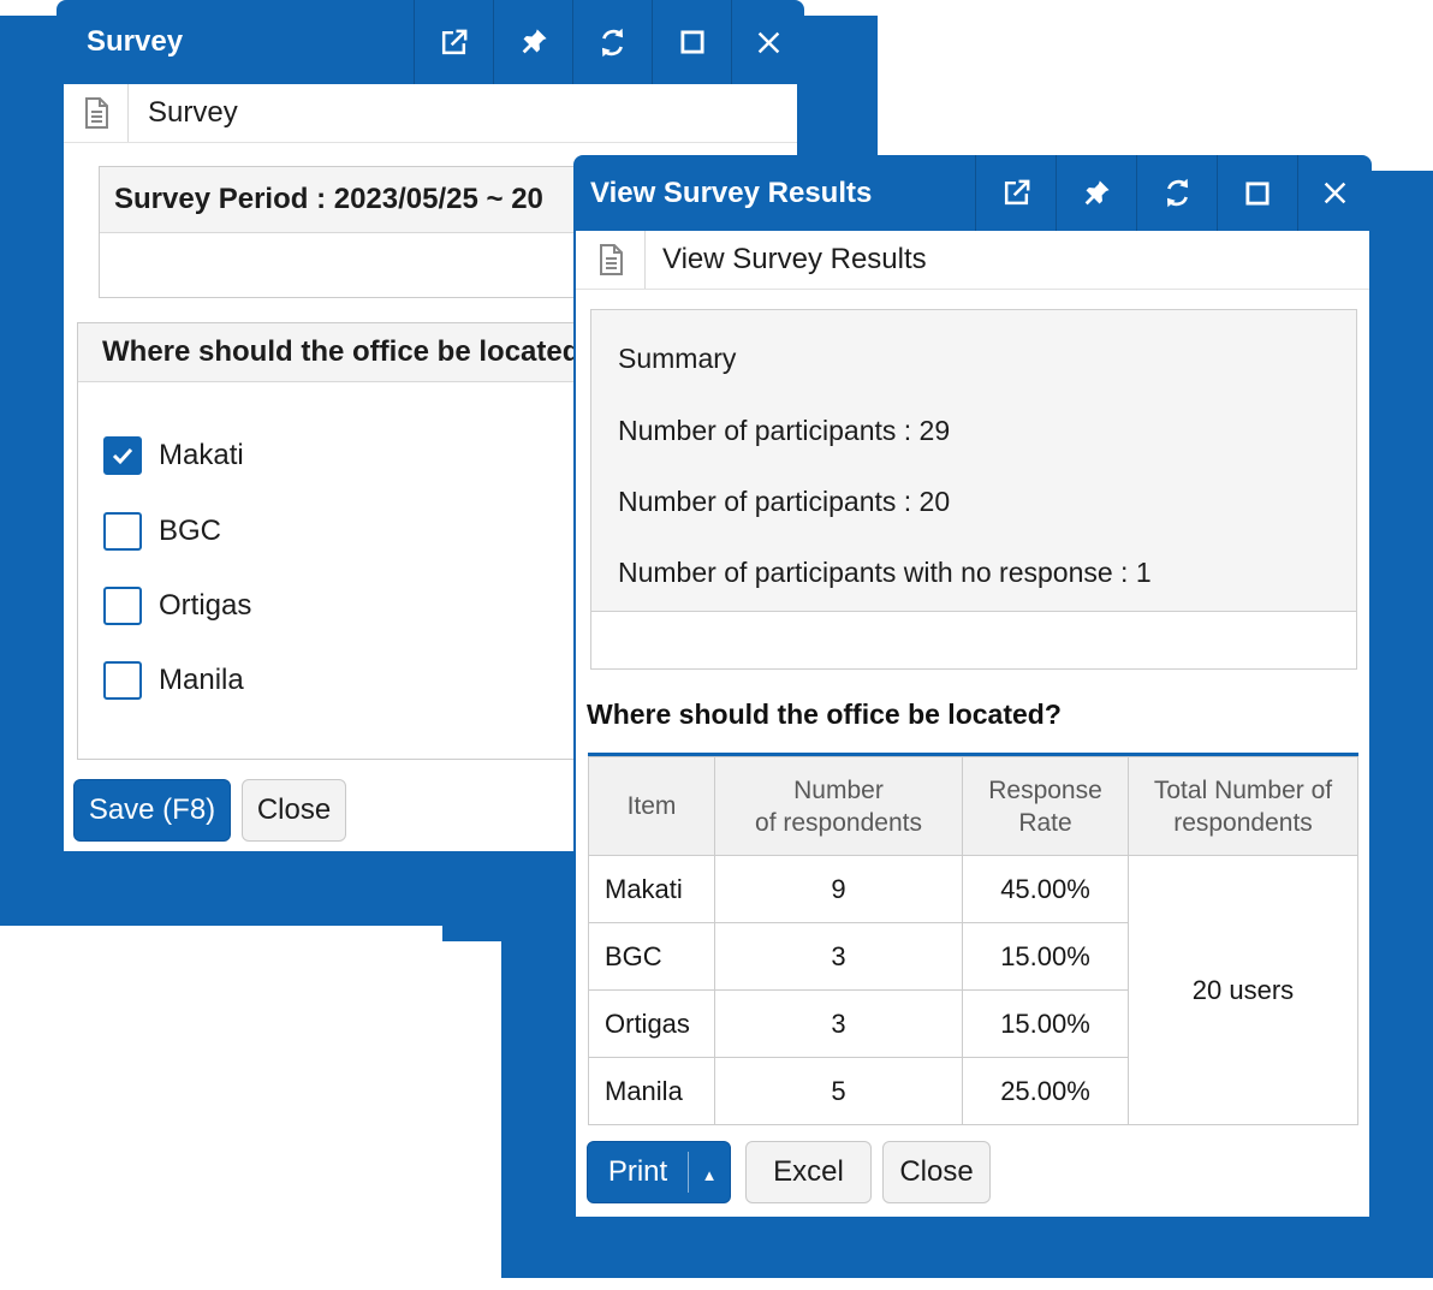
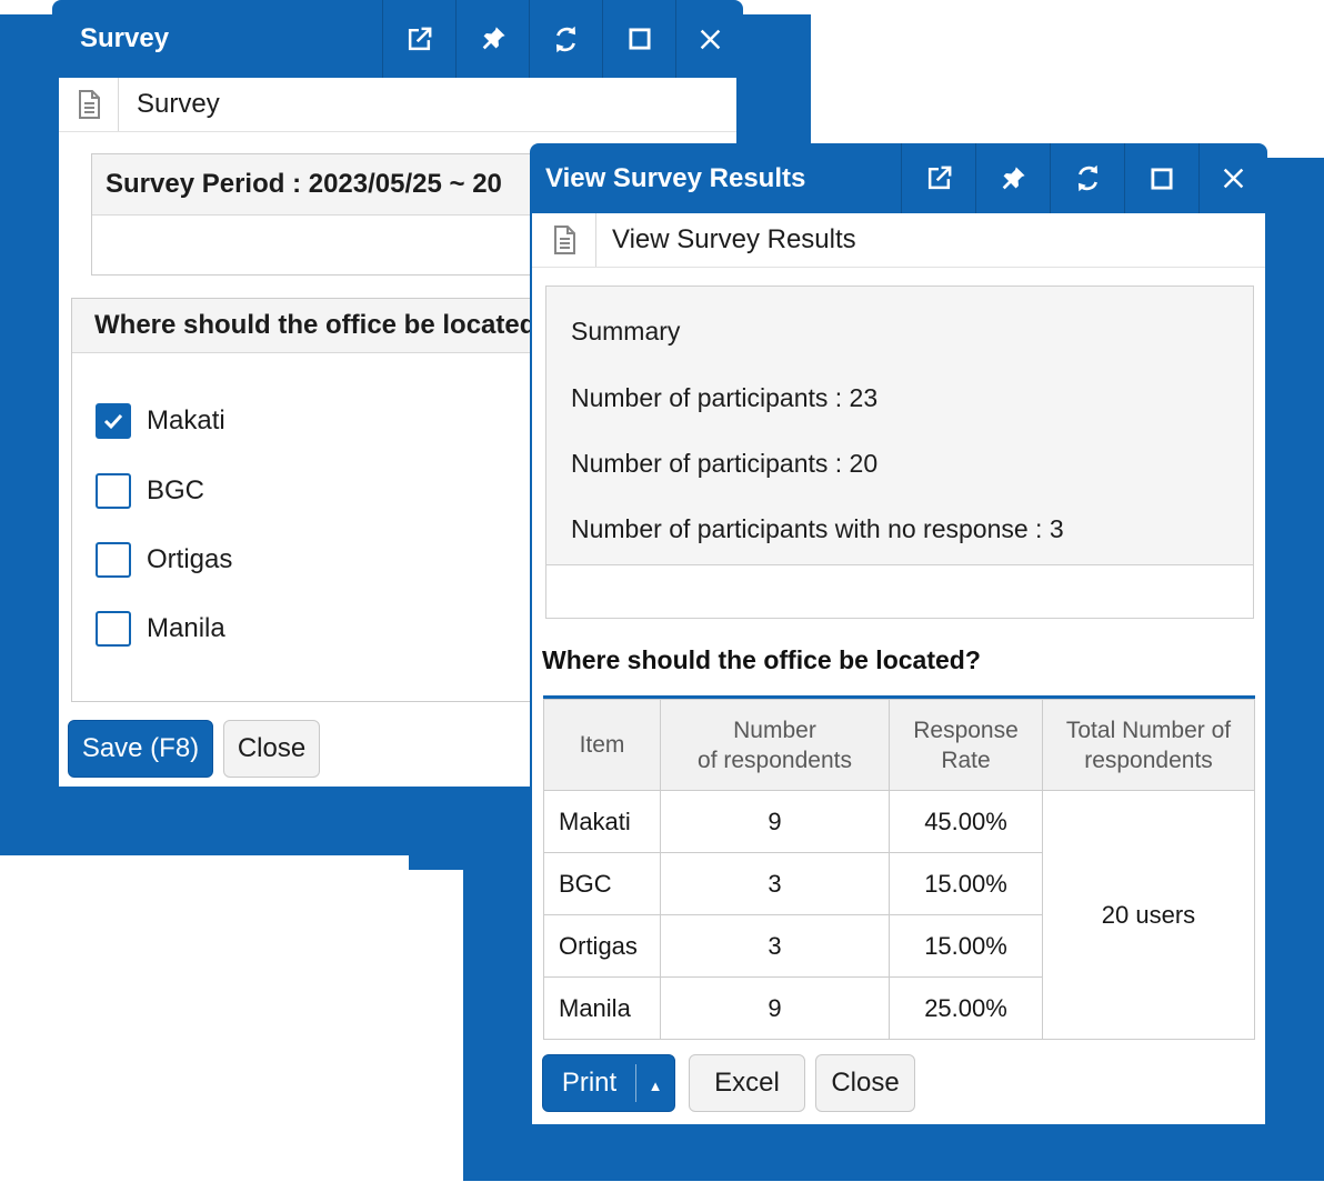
  Survey
  Survey
  Survey Period : 2023/05/25 ~ 20
  Where should the office be located
  Makati
  BGC
  Ortigas
  Manila
  Save (F8)
  Close
  View Survey Results
  View Survey Results
  Summary
- Number of participants : 29
+ Number of participants : 23
  Number of participants : 20
- Number of participants with no response : 1
+ Number of participants with no response : 3
  Where should the office be located?
  Item	Number of respondents	Response Rate	Total Number of respondents
  Makati	9	45.00%	20 users
  BGC	3	15.00%
  Ortigas	3	15.00%
- Manila	5	25.00%
+ Manila	9	25.00%
  Print
  ▲
  Excel
  Close
